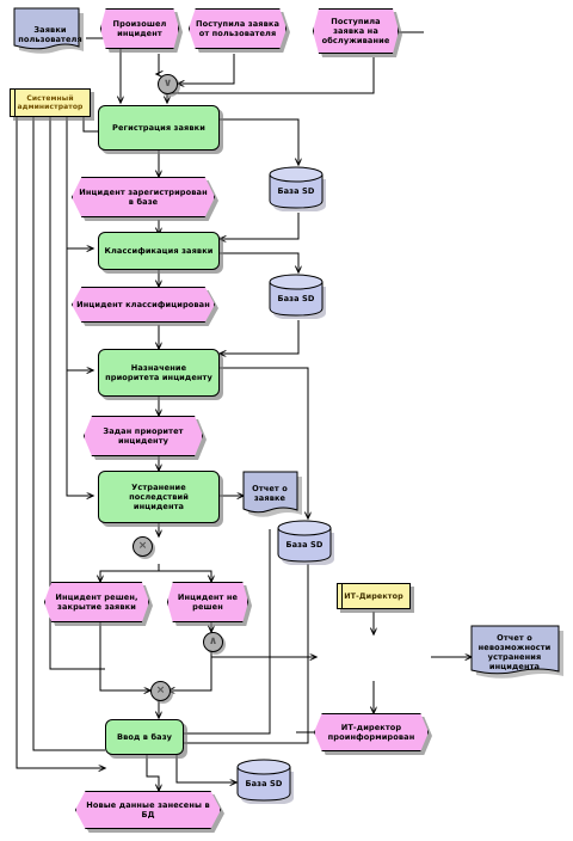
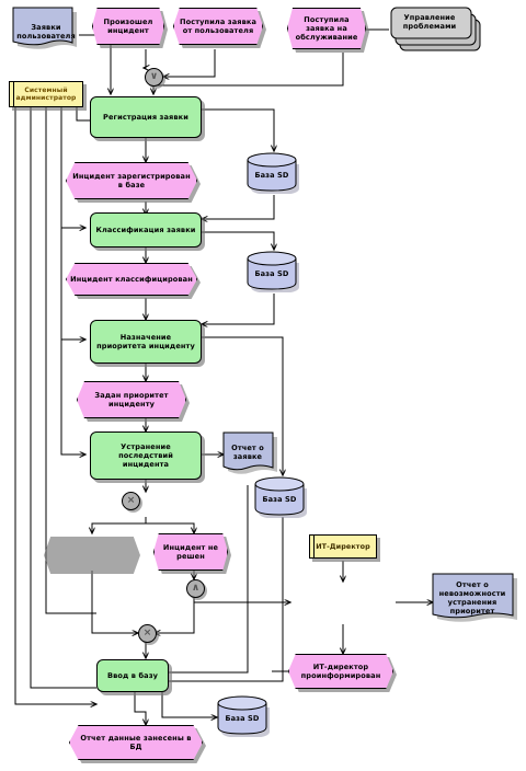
  Заявки пользователя
  Произошел инцидент
  Поступила заявка от пользователя
  Поступила заявка на обслуживание
+ Управление проблемами
  ∨
  Регистрация заявки
  Инцидент зарегистрирован в базе
  База SD
  Классификация заявки
  База SD
  Назначение приоритета инциденту
  Задан приоритет инциденту
  Устранение последствий инцидента
  Отчет о заявке
  База SD
  ×
- Инцидент решен, закрытие заявки
  Инцидент не решен
  ∧
  ИТ-Директор
- Отчет о невозможности устранения инцидента
+ Отчет о невозможности устранения приоритет
  ИТ-директор проинформирован
  ×
  Ввод в базу
  База SD
- Новые данные занесены в БД
+ Отчет данные занесены в БД
